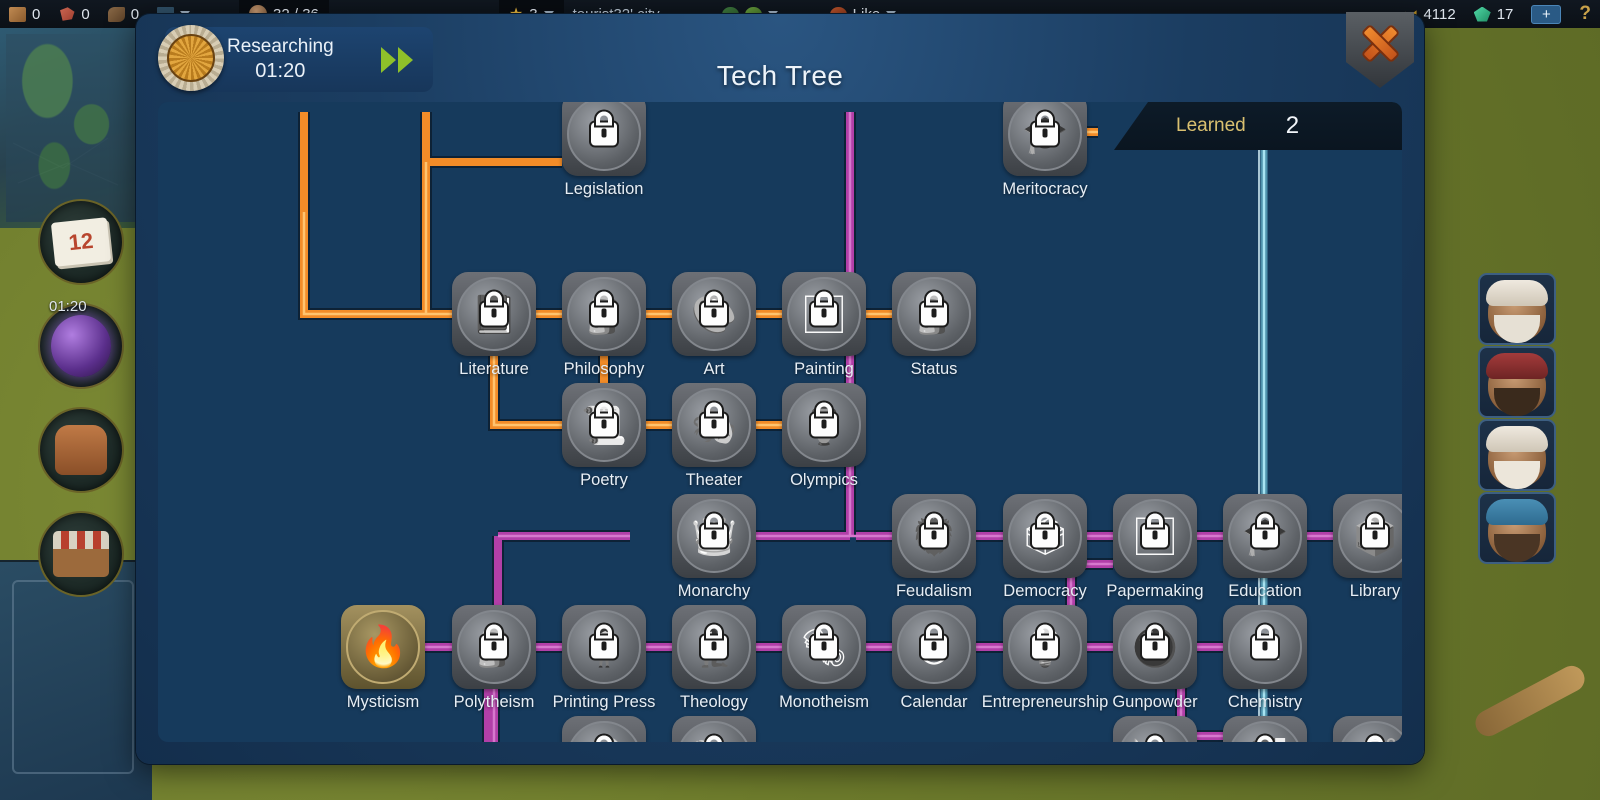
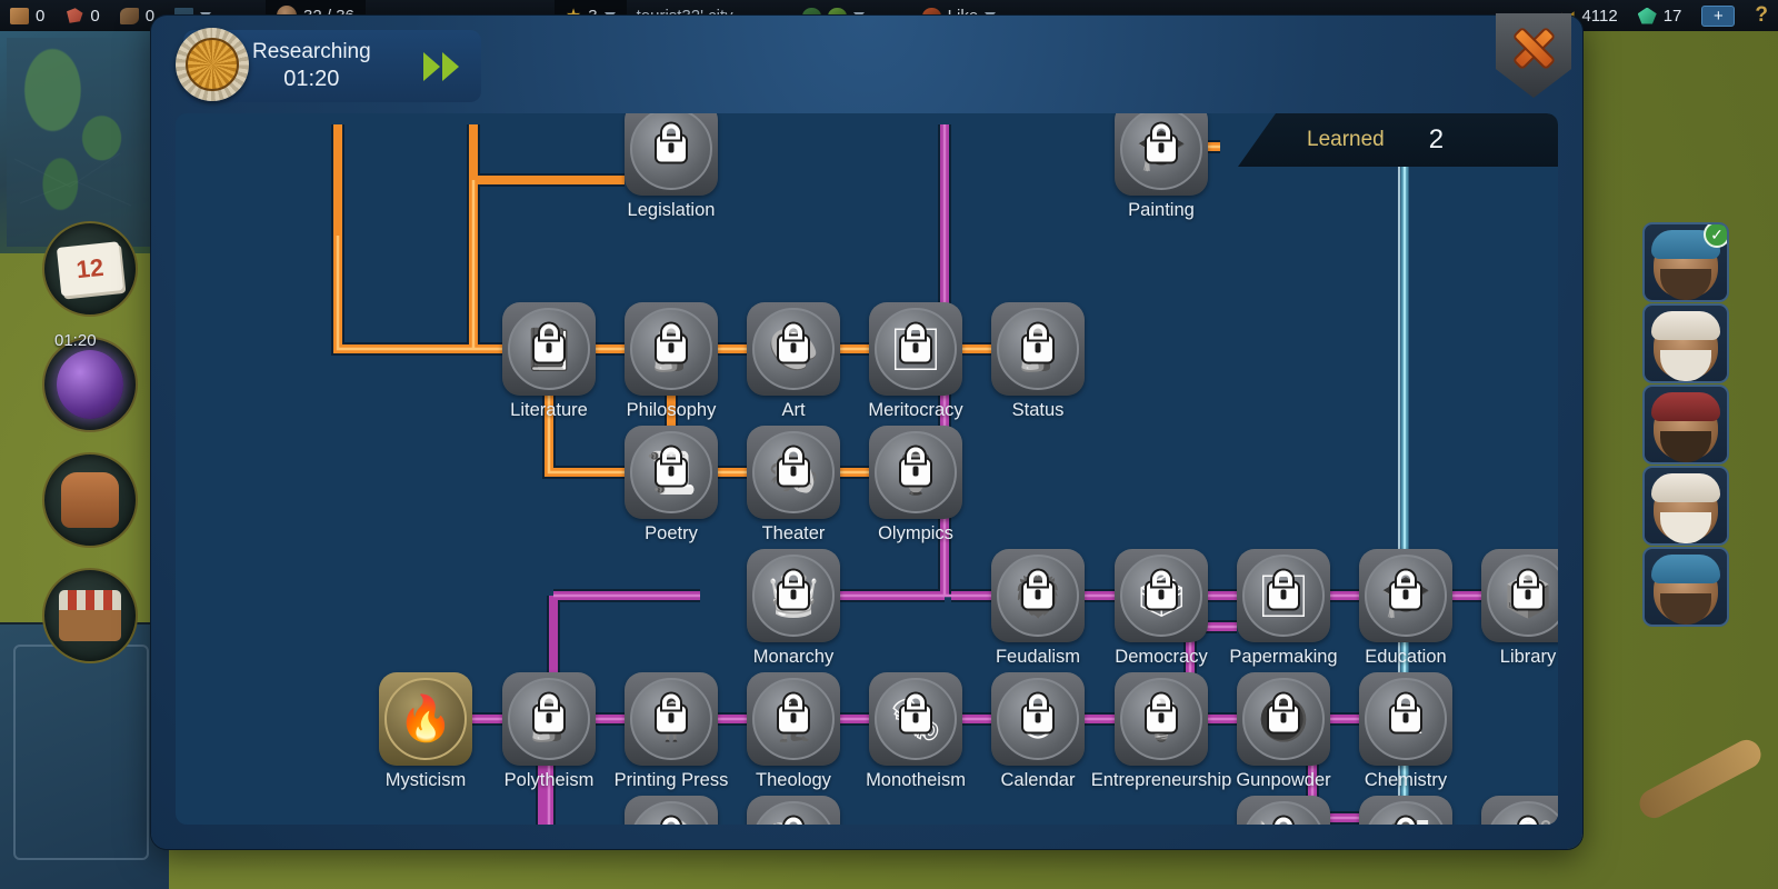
  01:20
+ ✓
  0
  0
  0
  4112
  17
  +
  ?
  Researching
  01:20
- Tech Tree
  Learned
  2
  Legislation
- Meritocracy
+ Painting
  Literature
  Philosophy
  Art
- Painting
+ Meritocracy
  Status
  Poetry
  Theater
  Olympics
  Monarchy
  Feudalism
  Democracy
  Papermaking
  Education
  Library
  🔥
  Mysticism
  Polytheism
  Printing Press
  Theology
  Monotheism
  Calendar
  Entrepreneurship
  Gunpowder
  Chemistry
